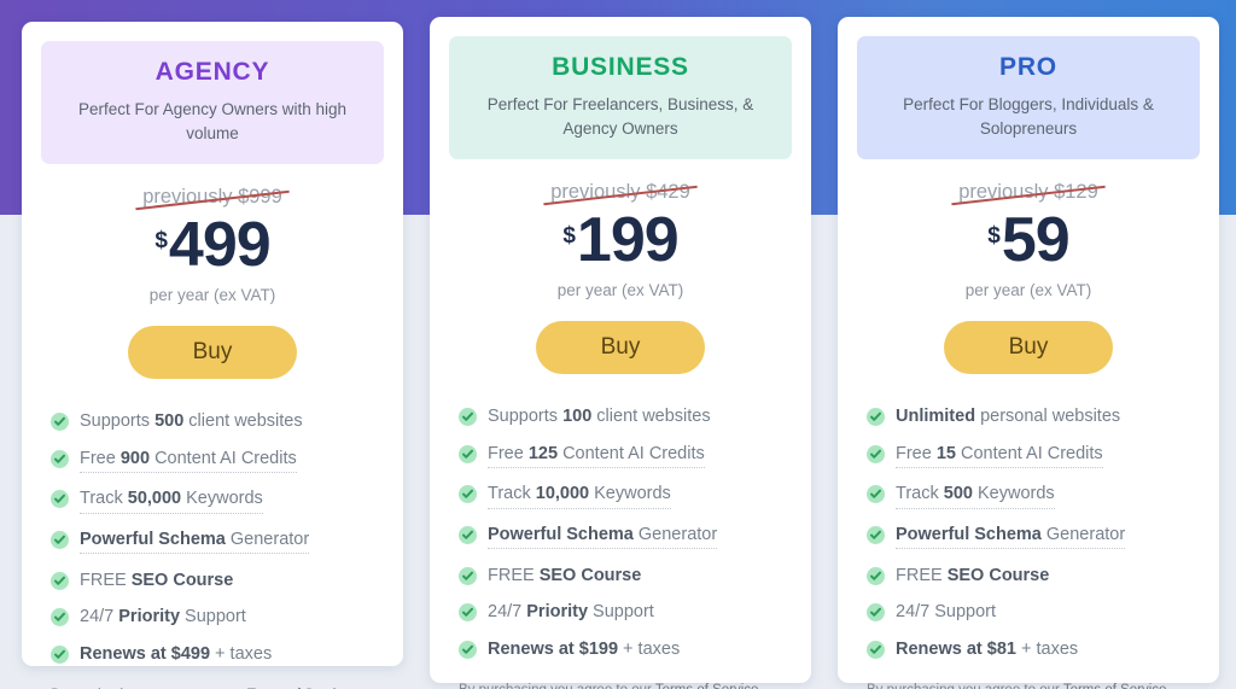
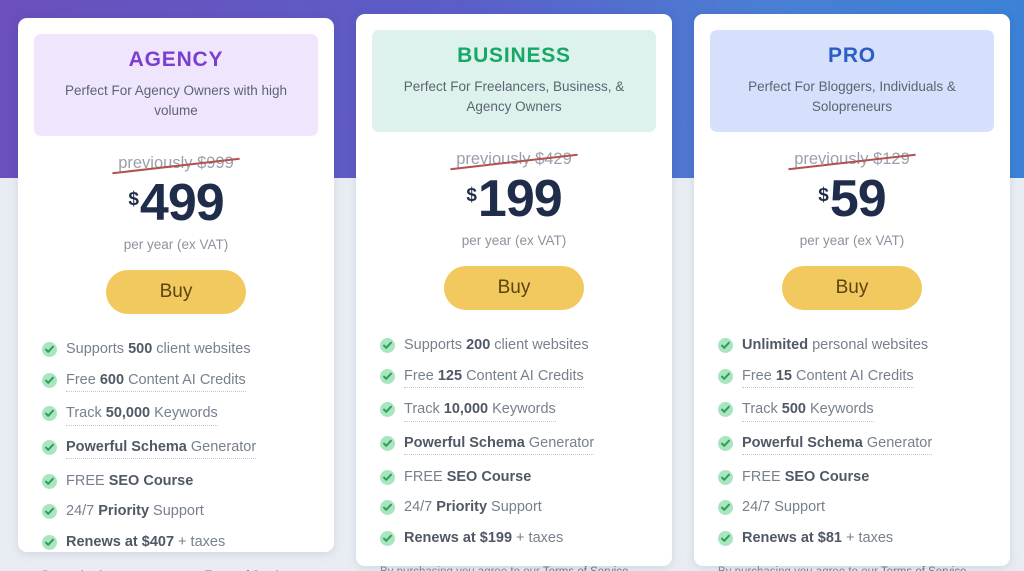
  AGENCY
  Perfect For Agency Owners with high volume
  previously $999
  $
  499
  per year (ex VAT)
  Buy
  Supports 500 client websites
- Free 900 Content AI Credits
+ Free 600 Content AI Credits
  Track 50,000 Keywords
  Powerful Schema Generator
  FREE SEO Course
  24/7 Priority Support
- Renews at $499 + taxes
+ Renews at $407 + taxes
  BUSINESS
  Perfect For Freelancers, Business, & Agency Owners
  previously $429
  $
  199
  per year (ex VAT)
  Buy
- Supports 100 client websites
+ Supports 200 client websites
  Free 125 Content AI Credits
  Track 10,000 Keywords
  Powerful Schema Generator
  FREE SEO Course
  24/7 Priority Support
  Renews at $199 + taxes
  PRO
  Perfect For Bloggers, Individuals & Solopreneurs
  previously $129
  $
  59
  per year (ex VAT)
  Buy
  Unlimited personal websites
  Free 15 Content AI Credits
  Track 500 Keywords
  Powerful Schema Generator
  FREE SEO Course
  24/7 Support
  Renews at $81 + taxes
